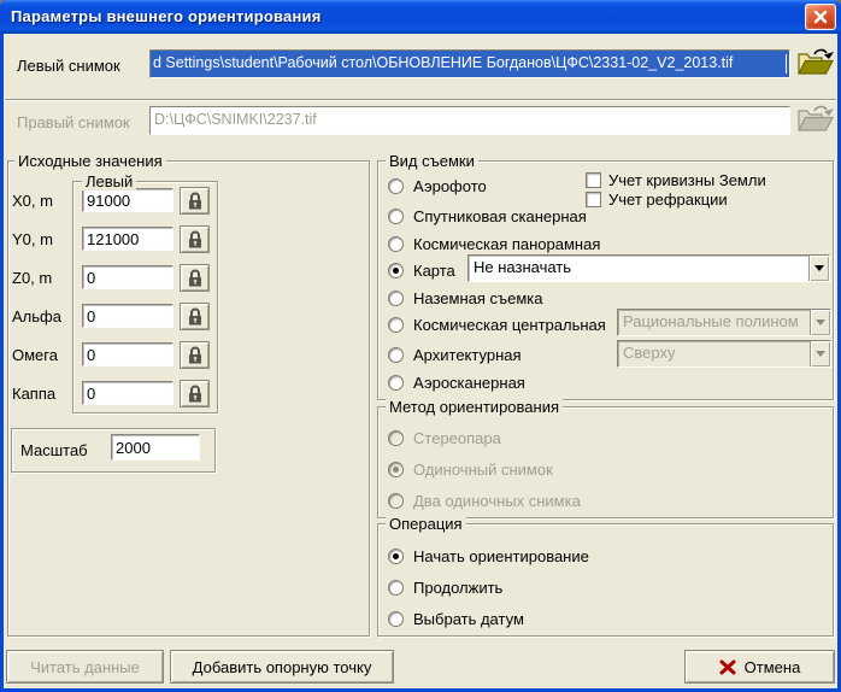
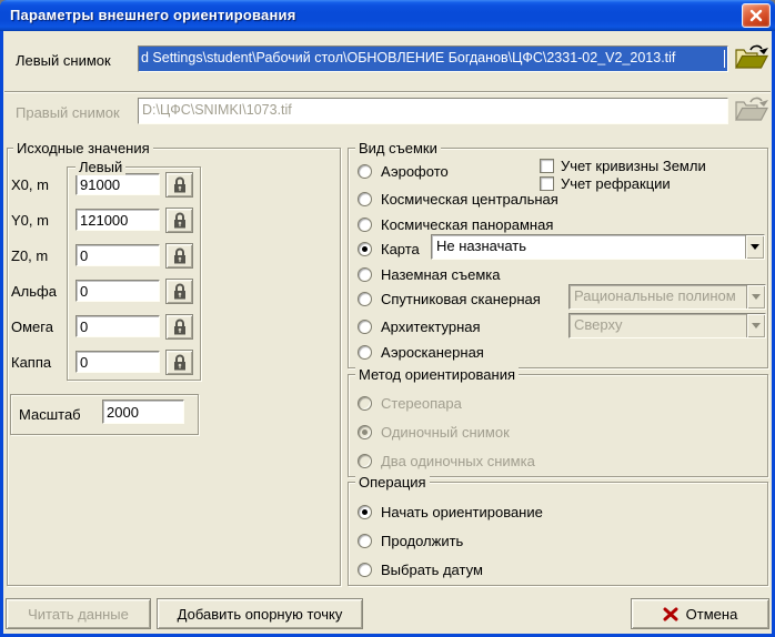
  Параметры внешнего ориентирования
  Левый снимок
  d Settings\student\Рабочий стол\ОБНОВЛЕНИЕ Богданов\ЦФС\2331-02_V2_2013.tif
  Правый снимок
- D:\ЦФС\SNIMKI\2237.tif
+ D:\ЦФС\SNIMKI\1073.tif
  Исходные значения
  Левый
  X0, m
  91000
  Y0, m
  121000
  Z0, m
  0
  Альфа
  0
  Омега
  0
  Каппа
  0
  Масштаб
  2000
  Вид съемки
  Аэрофото
  Учет кривизны Земли
  Учет рефракции
- Спутниковая сканерная
+ Космическая центральная
  Космическая панорамная
  Карта
  Не назначать
  Наземная съемка
- Космическая центральная
+ Спутниковая сканерная
  Рациональные полином
  Архитектурная
  Сверху
  Аэросканерная
  Метод ориентирования
  Стереопара
  Одиночный снимок
  Два одиночных снимка
  Операция
  Начать ориентирование
  Продолжить
  Выбрать датум
  Читать данные
  Добавить опорную точку
  Отмена
